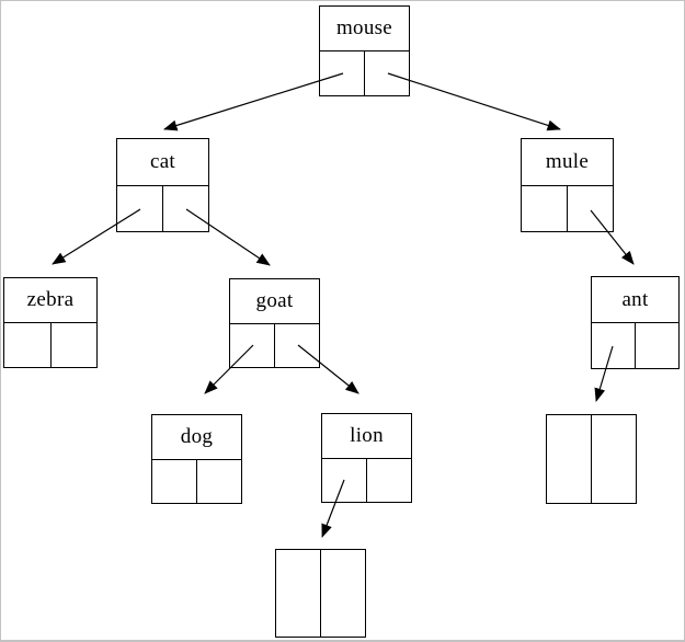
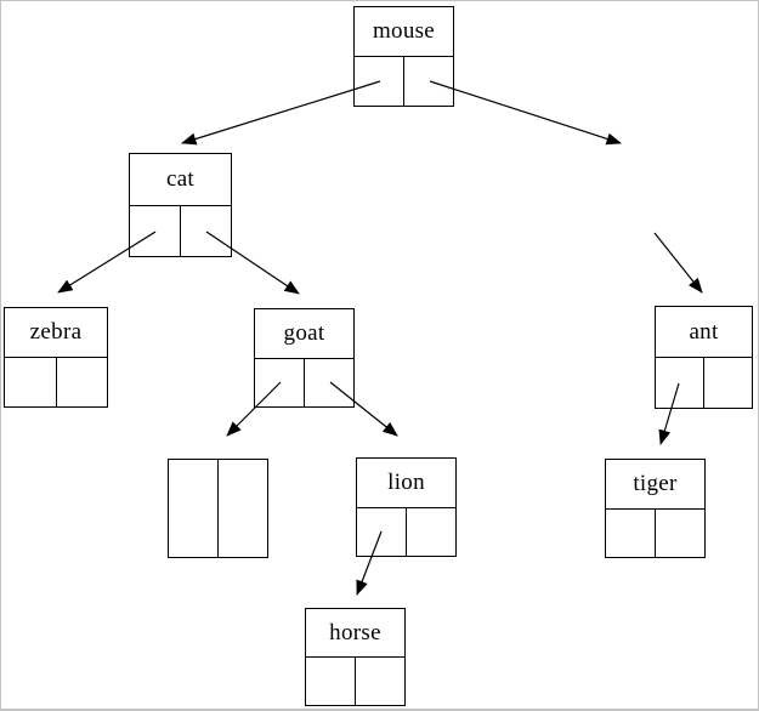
  mouse
  cat
- mule
  zebra
  goat
  ant
- dog
  lion
+ tiger
+ horse
